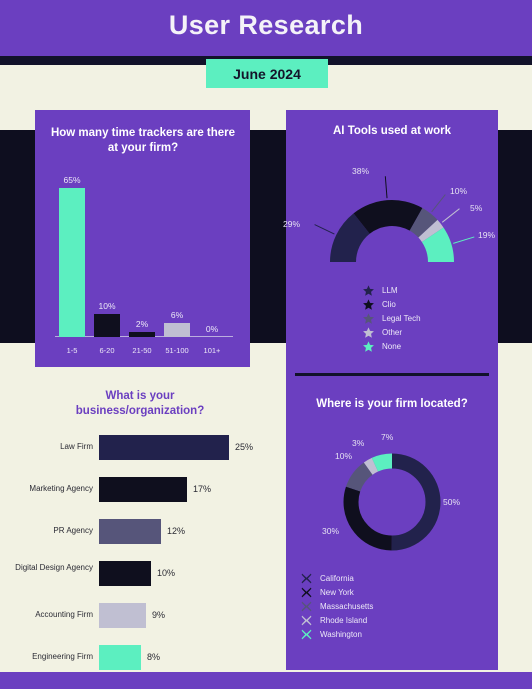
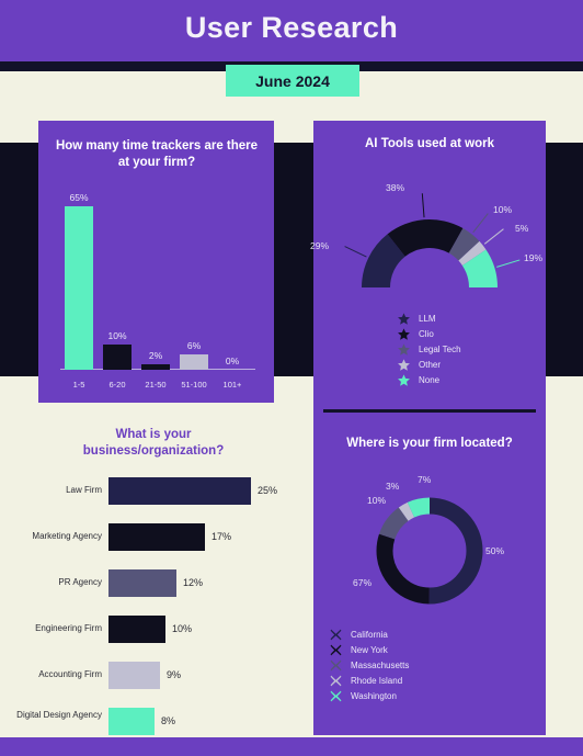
  User Research
  June 2024
  How many time trackers are there at your firm?
  AI Tools used at work
  What is your business/organization?
  Where is your firm located?
  65%
  1-5
  10%
  6-20
  2%
  21-50
  6%
  51-100
  0%
  101+
  29%
  38%
  10%
  5%
  19%
  LLM
  Clio
  Legal Tech
  Other
  None
  Law Firm
  25%
  Marketing Agency
  17%
  PR Agency
  12%
- Digital Design Agency
+ Engineering Firm
  10%
  Accounting Firm
  9%
- Engineering Firm
+ Digital Design Agency
  8%
  50%
- 30%
+ 67%
  10%
  3%
  7%
  California
  New York
  Massachusetts
  Rhode Island
  Washington
